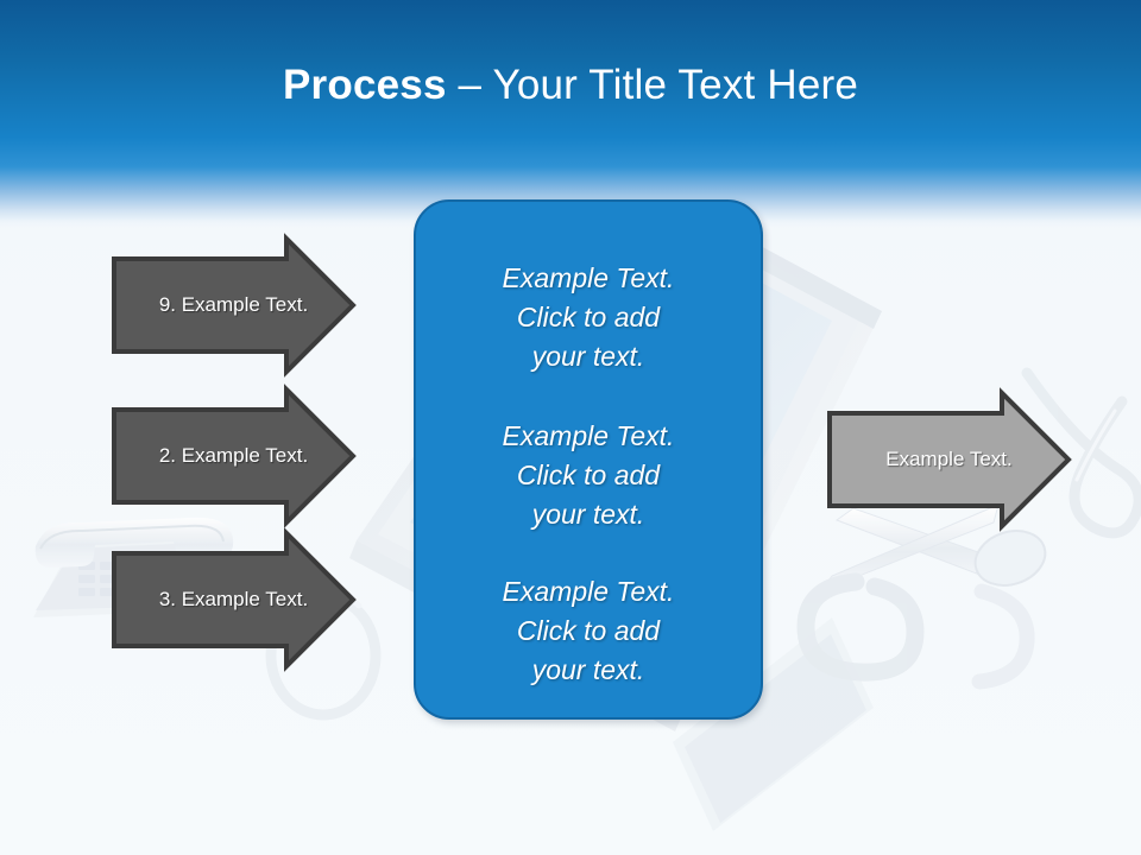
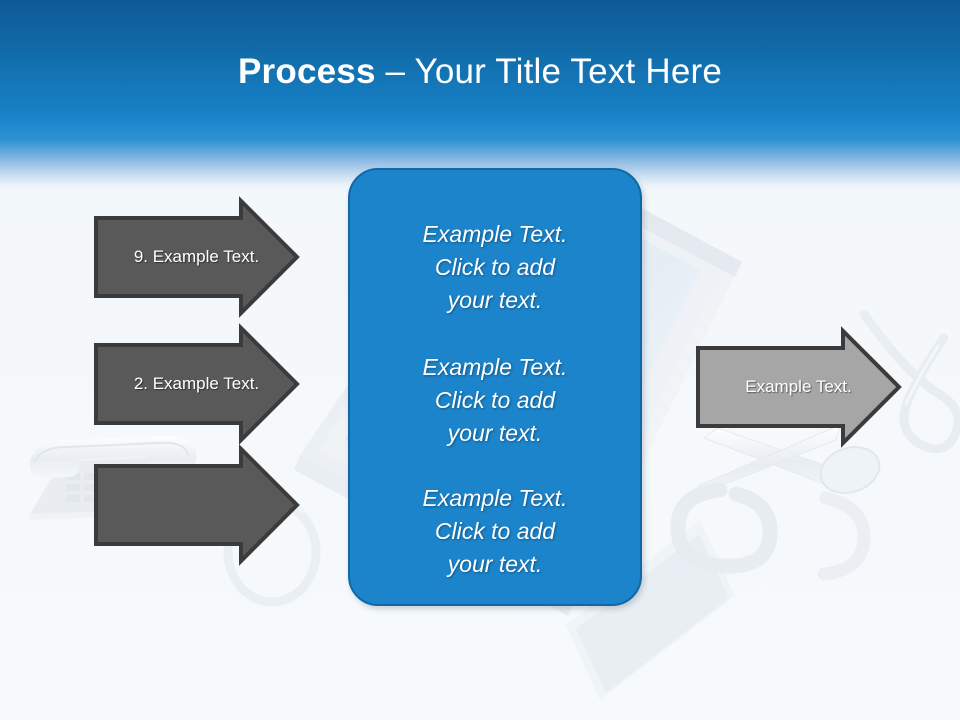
  Process – Your Title Text Here
  9. Example Text.
  2. Example Text.
- 3. Example Text.
  Example Text.
  Click to add
  your text.
  Example Text.
  Click to add
  your text.
  Example Text.
  Click to add
  your text.
  Example Text.
